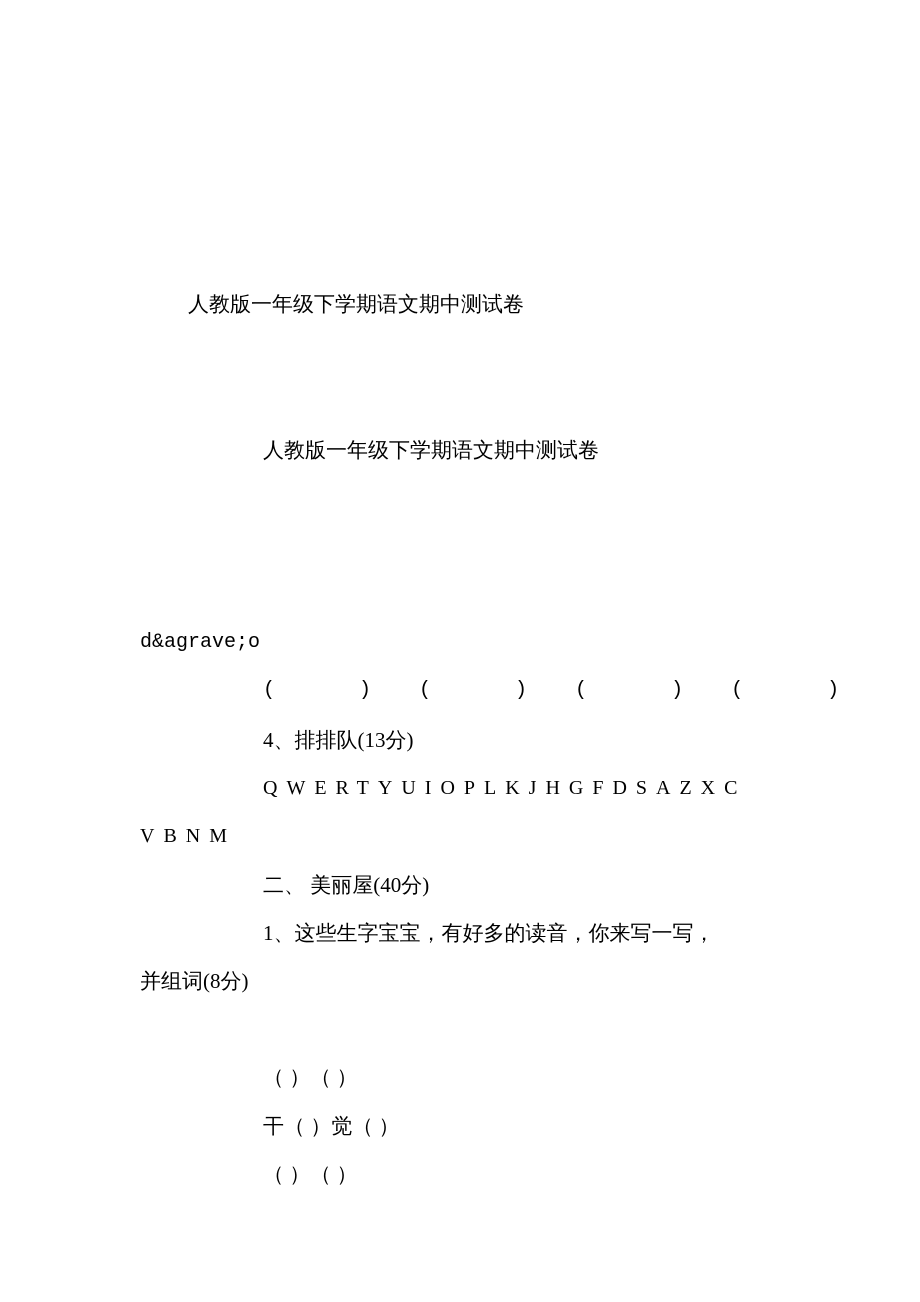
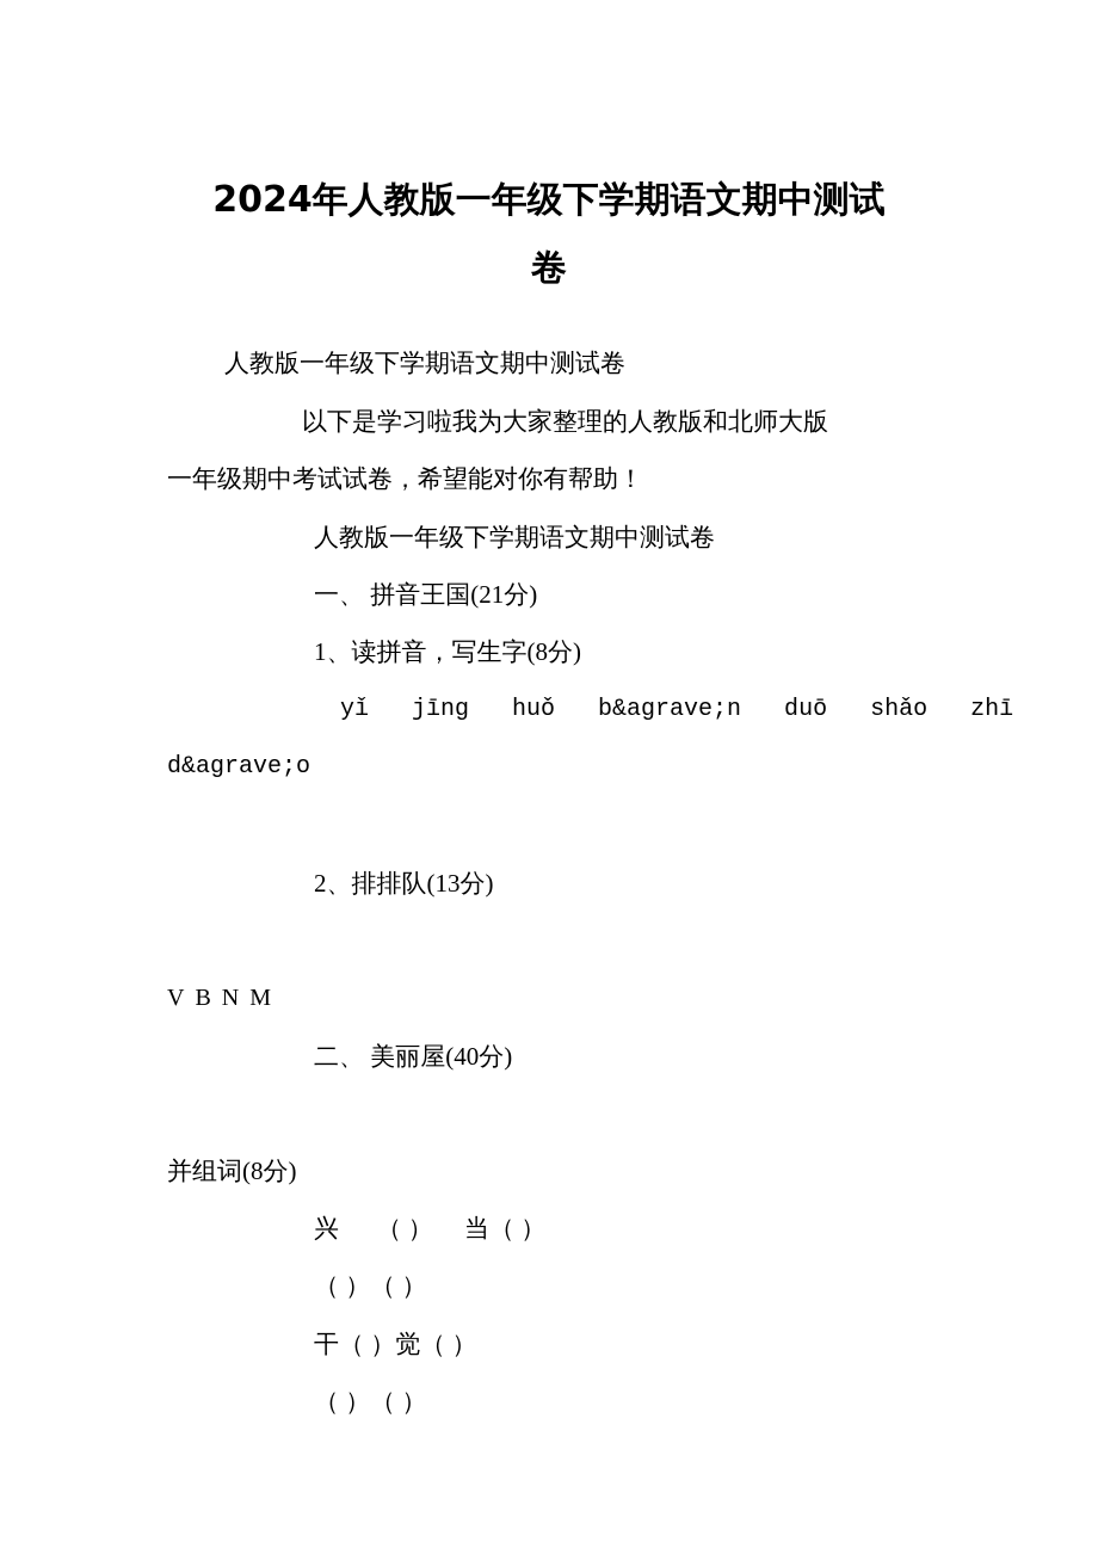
+ 2024年人教版一年级下学期语文期中测试
+ 卷
  人教版一年级下学期语文期中测试卷
+ 以下是学习啦我为大家整理的人教版和北师大版
+ 一年级期中考试试卷，希望能对你有帮助！
  人教版一年级下学期语文期中测试卷
+ 一、 拼音王国(21分)
+ 1、读拼音，写生字(8分)
+ yǐ jīng huǒ b&agrave;n duō shǎo zhī
  d&agrave;o
- ( ) ( ) ( ) ( )
- 4、排排队(13分)
+ 2、排排队(13分)
- QWERTYUIOPLKJHGFDSAZXC
  VBNM
  二、 美丽屋(40分)
- 1、这些生字宝宝，有好多的读音，你来写一写，
  并组词(8分)
+ 兴 （ ） 当（ ）
  （ ）（ ）
  干（ ）觉（ ）
  （ ）（ ）
